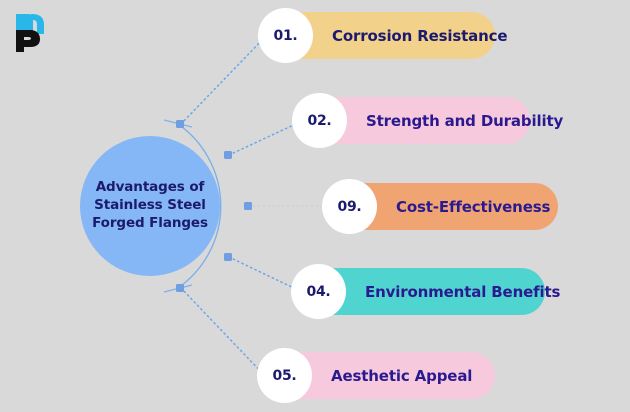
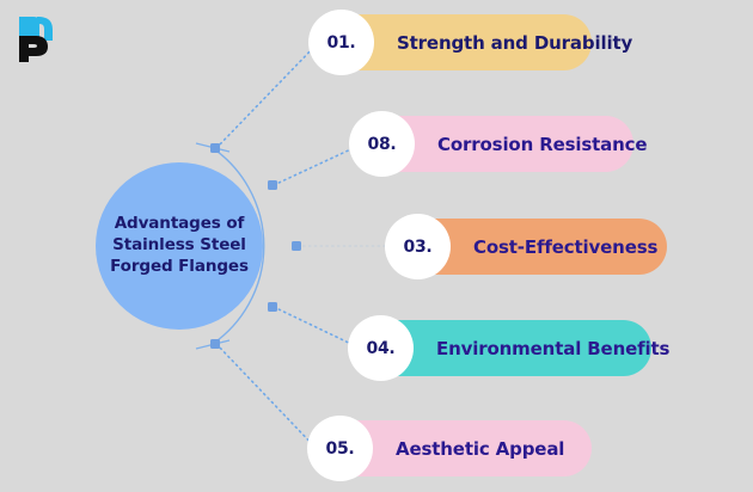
  Advantages of
  Stainless Steel
  Forged Flanges
  01.
- Corrosion Resistance
+ Strength and Durability
- 02.
+ 08.
- Strength and Durability
+ Corrosion Resistance
- 09.
+ 03.
  Cost-Effectiveness
  04.
  Environmental Benefits
  05.
  Aesthetic Appeal
